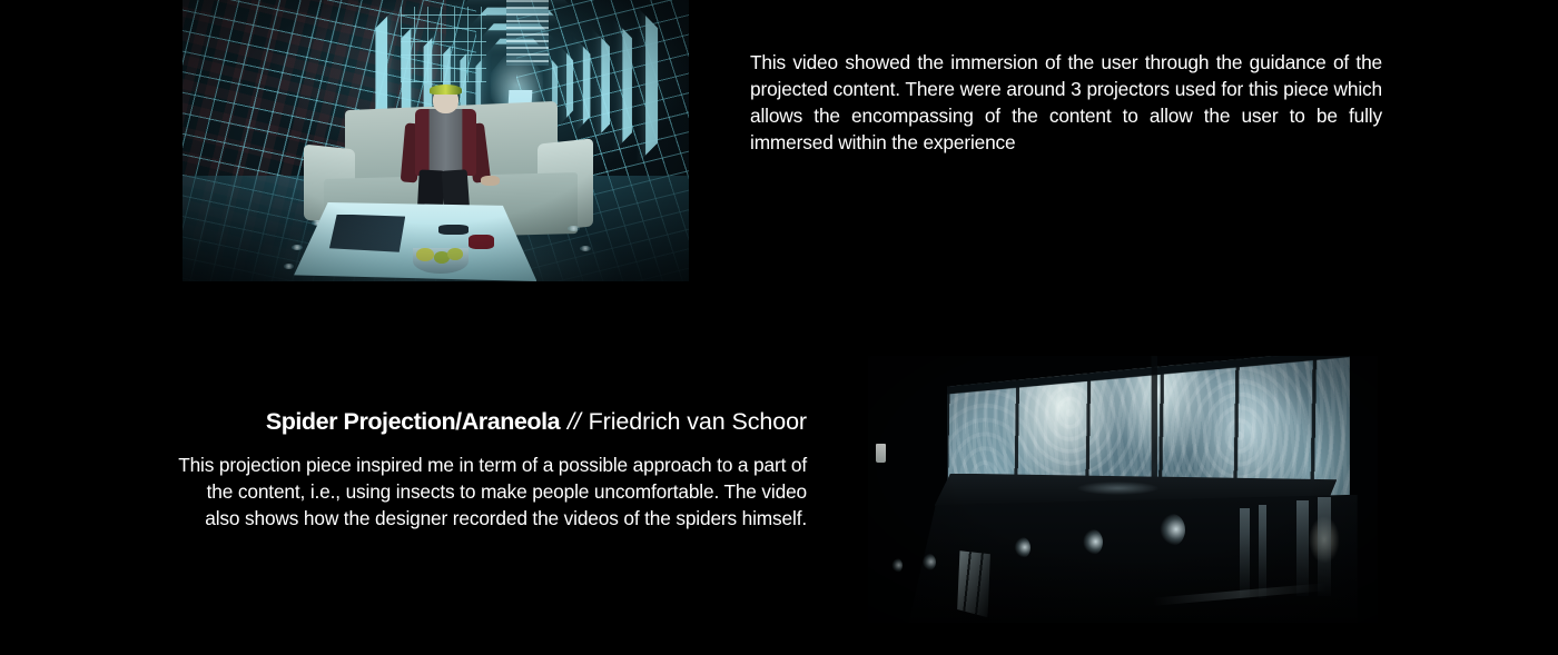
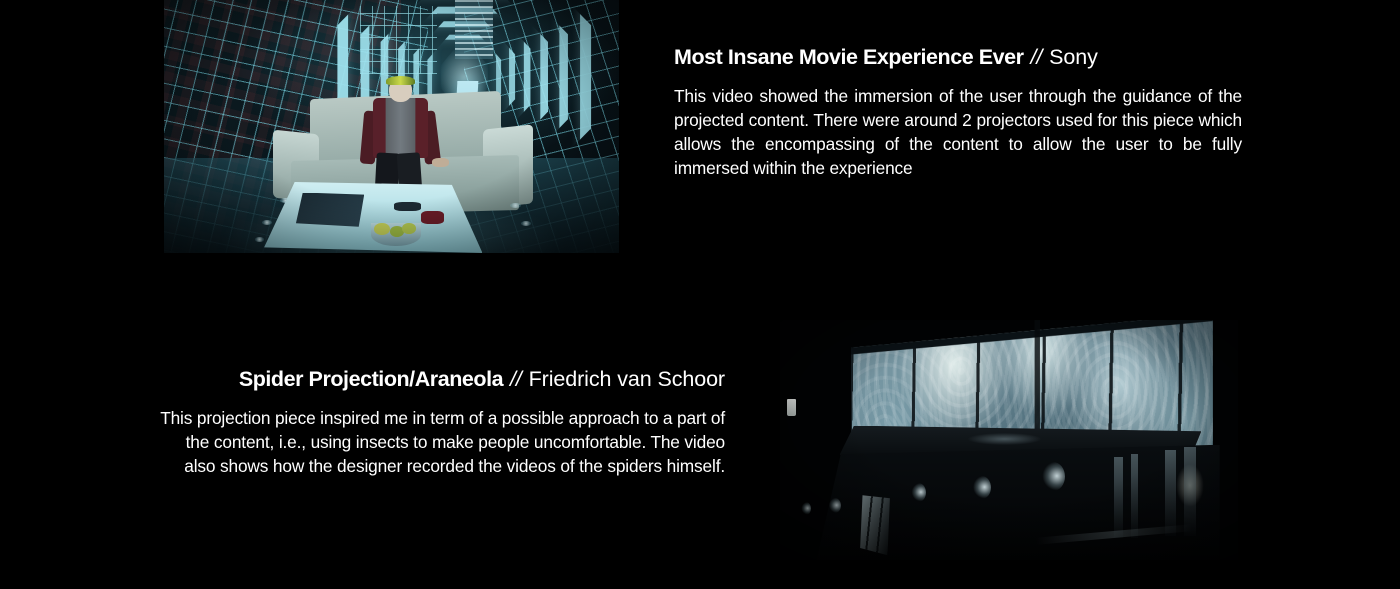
+ Most Insane Movie Experience Ever // Sony
- This video showed the immersion of the user through the guidance of the projected content. There were around 3 projectors used for this piece which allows the encompassing of the content to allow the user to be fully immersed within the experience
+ This video showed the immersion of the user through the guidance of the projected content. There were around 2 projectors used for this piece which allows the encompassing of the content to allow the user to be fully immersed within the experience
  Spider Projection/Araneola // Friedrich van Schoor
  This projection piece inspired me in term of a possible approach to a part of the content, i.e., using insects to make people uncomfortable. The video also shows how the designer recorded the videos of the spiders himself.
